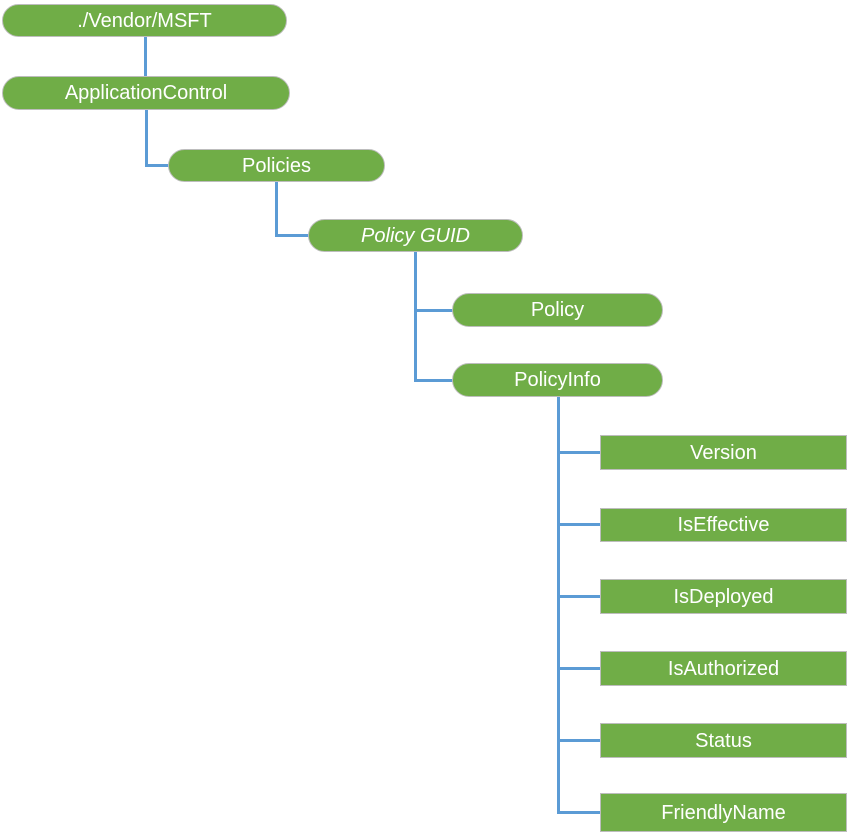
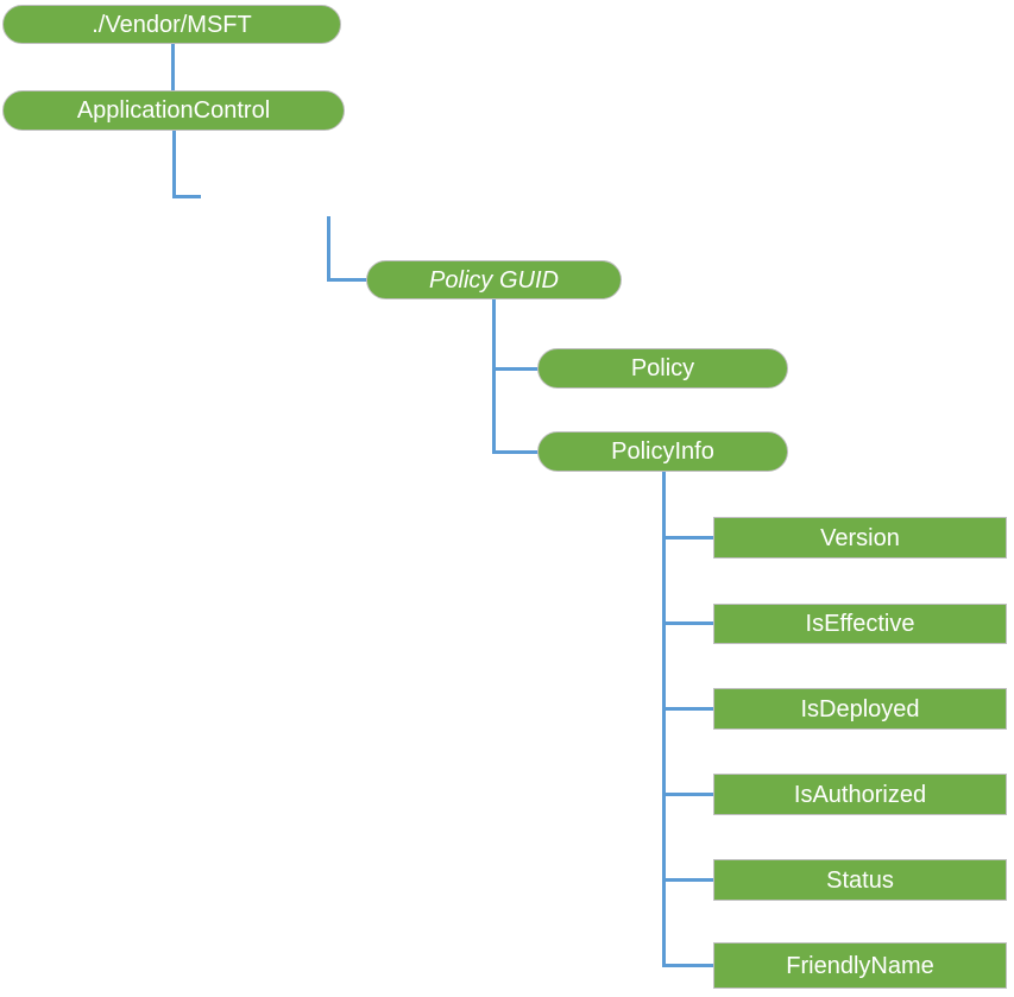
  ./Vendor/MSFT
  ApplicationControl
- Policies
  Policy GUID
  Policy
  PolicyInfo
  Version
  IsEffective
  IsDeployed
  IsAuthorized
  Status
  FriendlyName
